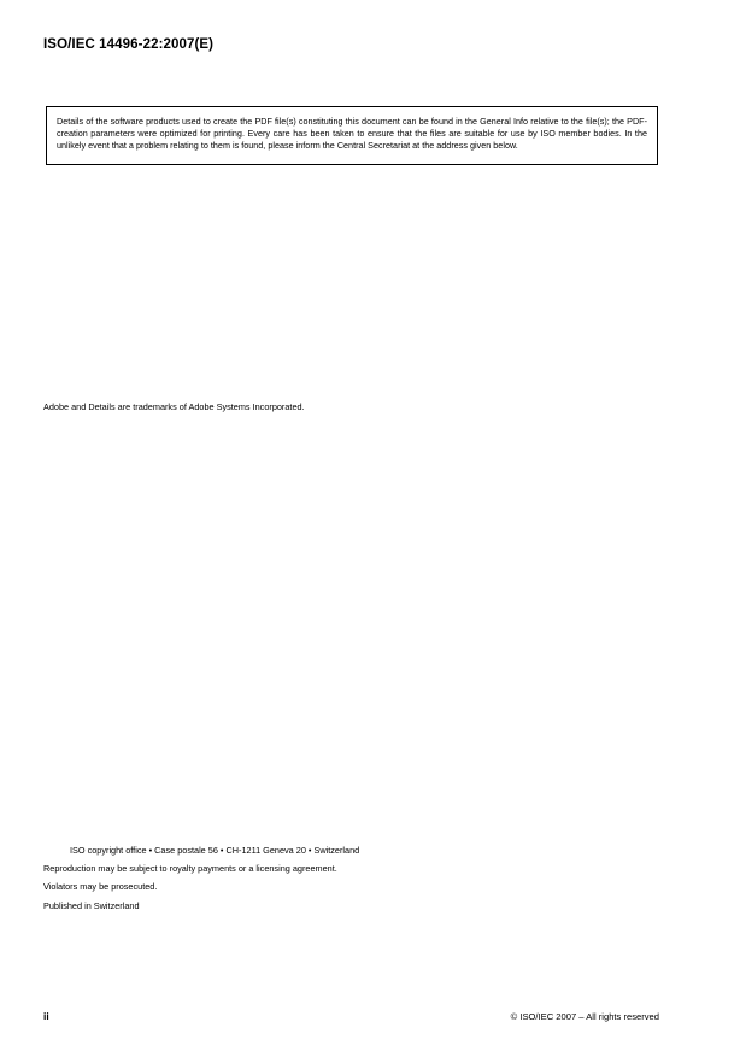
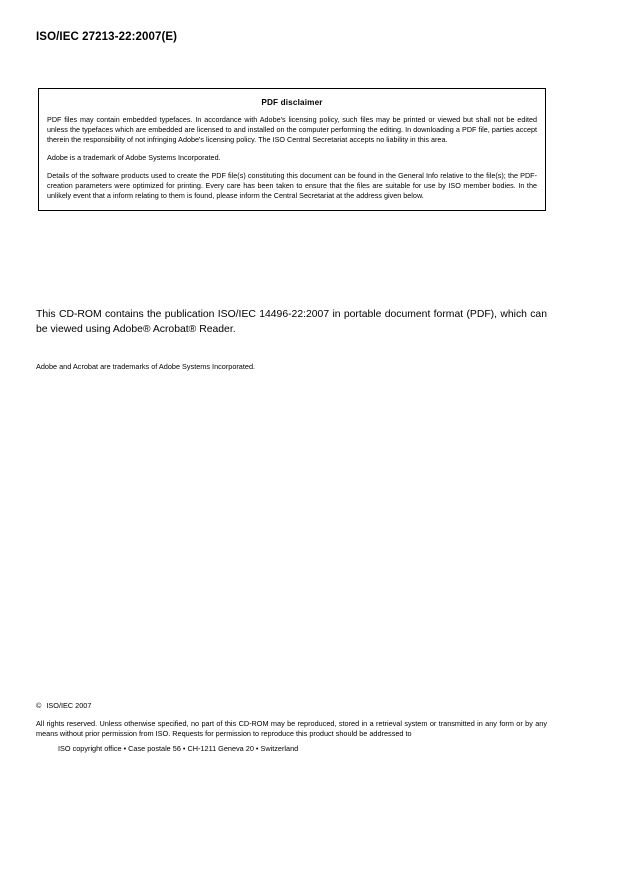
- ISO/IEC 14496-22:2007(E)
+ ISO/IEC 27213-22:2007(E)
+ PDF disclaimer
+ PDF files may contain embedded typefaces. In accordance with Adobe's licensing policy, such files may be printed or viewed but shall not be edited unless the typefaces which are embedded are licensed to and installed on the computer performing the editing. In downloading a PDF file, parties accept therein the responsibility of not infringing Adobe's licensing policy. The ISO Central Secretariat accepts no liability in this area.
+ Adobe is a trademark of Adobe Systems Incorporated.
- Details of the software products used to create the PDF file(s) constituting this document can be found in the General Info relative to the file(s); the PDF-creation parameters were optimized for printing. Every care has been taken to ensure that the files are suitable for use by ISO member bodies. In the unlikely event that a problem relating to them is found, please inform the Central Secretariat at the address given below.
+ Details of the software products used to create the PDF file(s) constituting this document can be found in the General Info relative to the file(s); the PDF-creation parameters were optimized for printing. Every care has been taken to ensure that the files are suitable for use by ISO member bodies. In the unlikely event that a inform relating to them is found, please inform the Central Secretariat at the address given below.
+ This CD-ROM contains the publication ISO/IEC 14496-22:2007 in portable document format (PDF), which can be viewed using Adobe® Acrobat® Reader.
- Adobe and Details are trademarks of Adobe Systems Incorporated.
+ Adobe and Acrobat are trademarks of Adobe Systems Incorporated.
+ © ISO/IEC 2007
+ All rights reserved. Unless otherwise specified, no part of this CD-ROM may be reproduced, stored in a retrieval system or transmitted in any form or by any means without prior permission from ISO. Requests for permission to reproduce this product should be addressed to
  ISO copyright office • Case postale 56 • CH-1211 Geneva 20 • Switzerland
- Reproduction may be subject to royalty payments or a licensing agreement.
- Violators may be prosecuted.
- Published in Switzerland
- ii
- © ISO/IEC 2007 – All rights reserved
